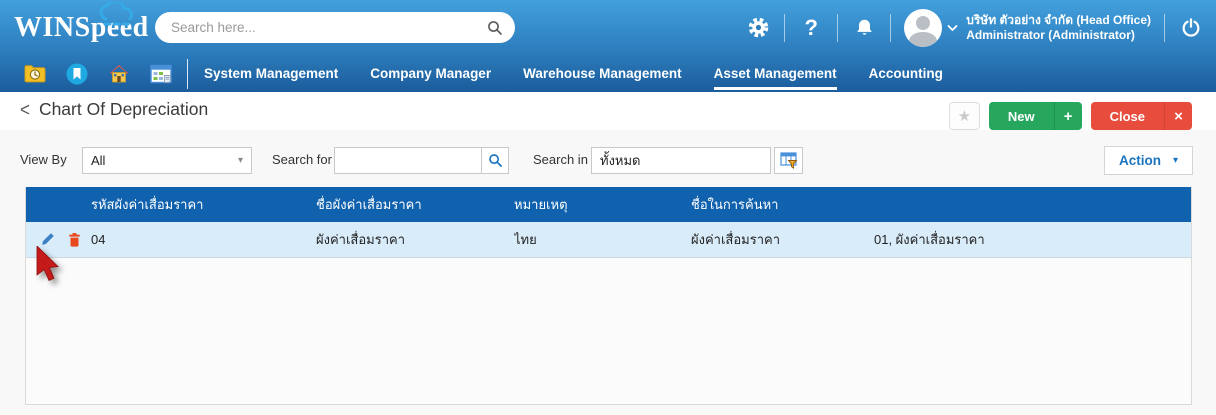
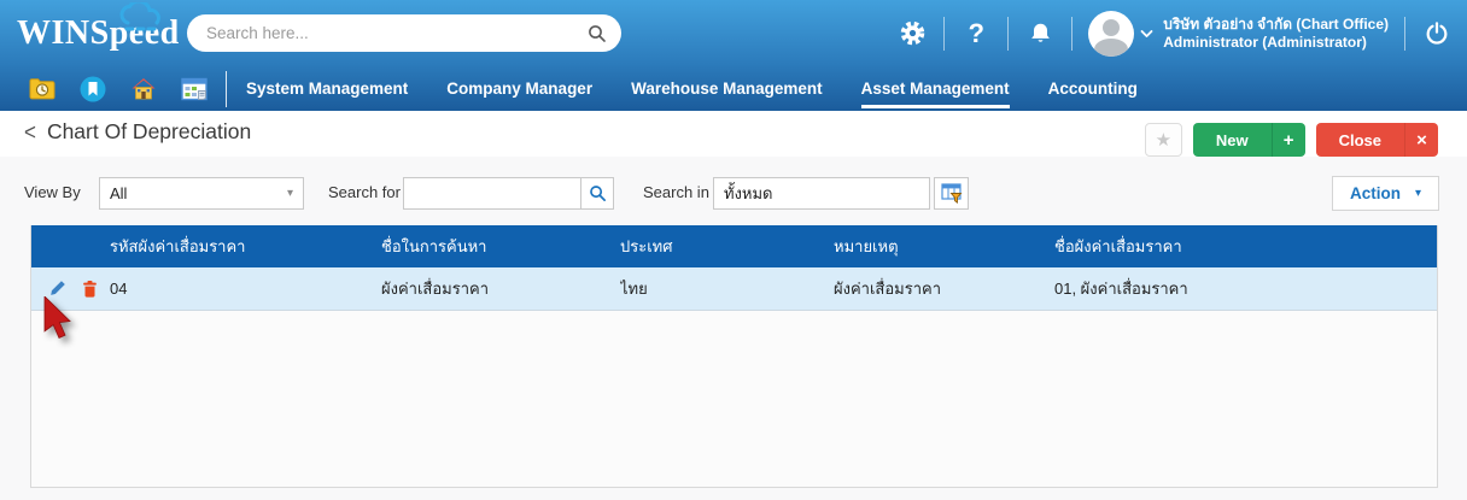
  WINSpeed
  Search here...
  ?
- บริษัท ตัวอย่าง จำกัด (Head Office)
+ บริษัท ตัวอย่าง จำกัด (Chart Office)
  Administrator (Administrator)
  System Management
  Company Manager
  Warehouse Management
  Asset Management
  Accounting
  <
  Chart Of Depreciation
  ★
  New
  +
  Close
  ×
  View By
  All
  ▾
  Search for
  Search in
  ทั้งหมด
  Action
  ▾
  รหัสผังค่าเสื่อมราคา
- ชื่อผังค่าเสื่อมราคา
+ ชื่อในการค้นหา
+ ประเทศ
  หมายเหตุ
- ชื่อในการค้นหา
+ ชื่อผังค่าเสื่อมราคา
  04
  ผังค่าเสื่อมราคา
  ไทย
  ผังค่าเสื่อมราคา
  01, ผังค่าเสื่อมราคา
